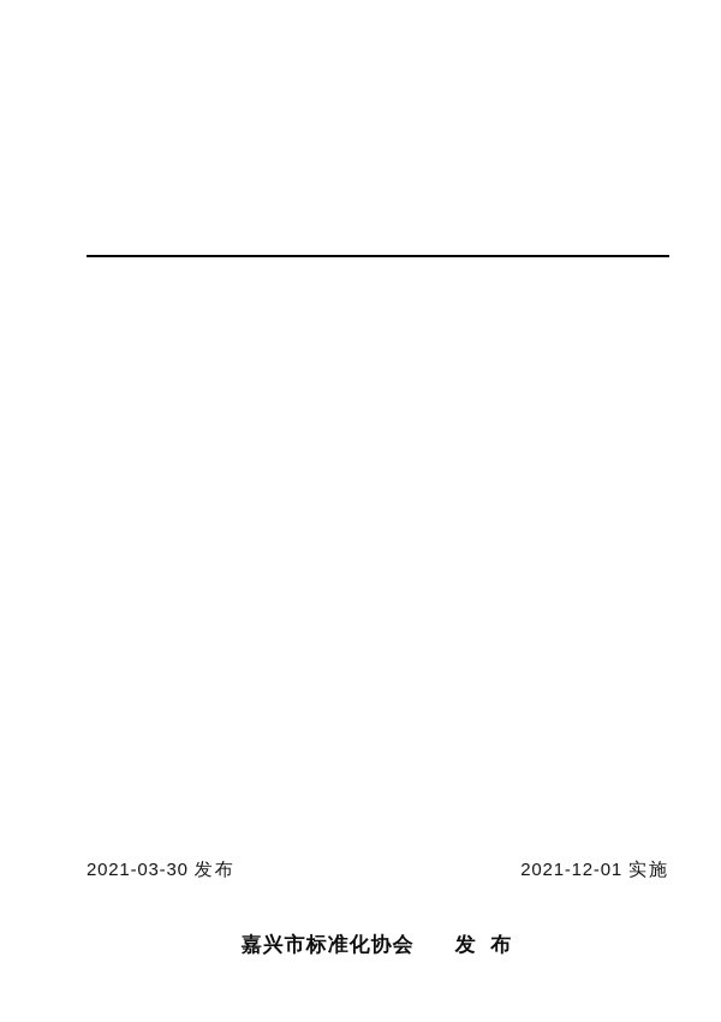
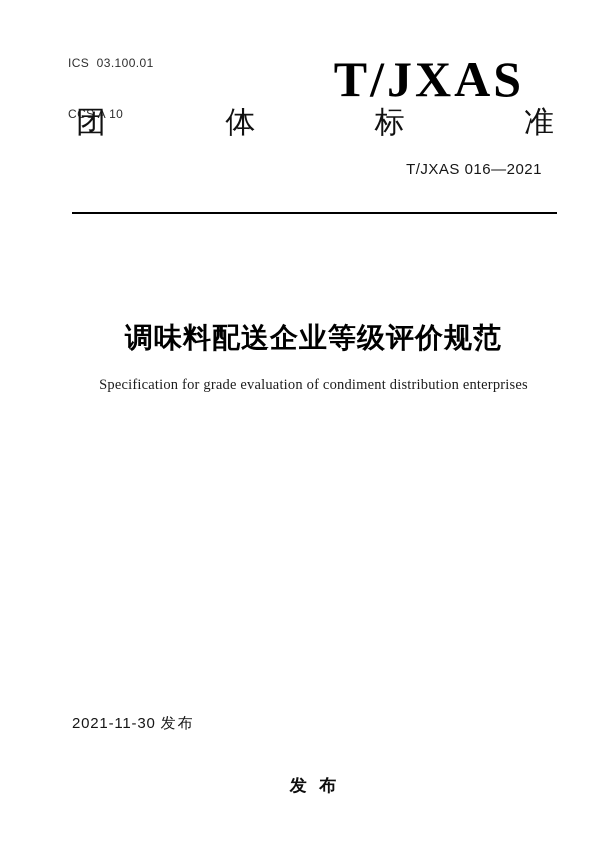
+ ICS 03.100.01
+ CCS A 10
+ T/JXAS
+ 团
+ 体
+ 标
+ 准
+ T/JXAS 016—2021
+ 调味料配送企业等级评价规范
+ Specification for grade evaluation of condiment distribution enterprises
- 2021-03-30 发布
+ 2021-11-30 发布
- 2021-12-01 实施
- 嘉兴市标准化协会
  发 布
